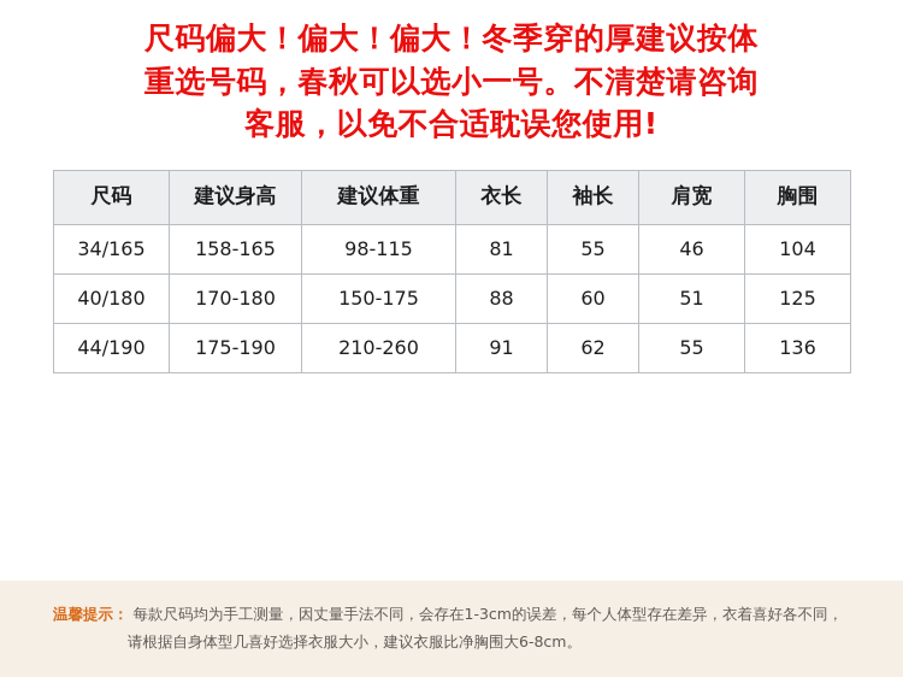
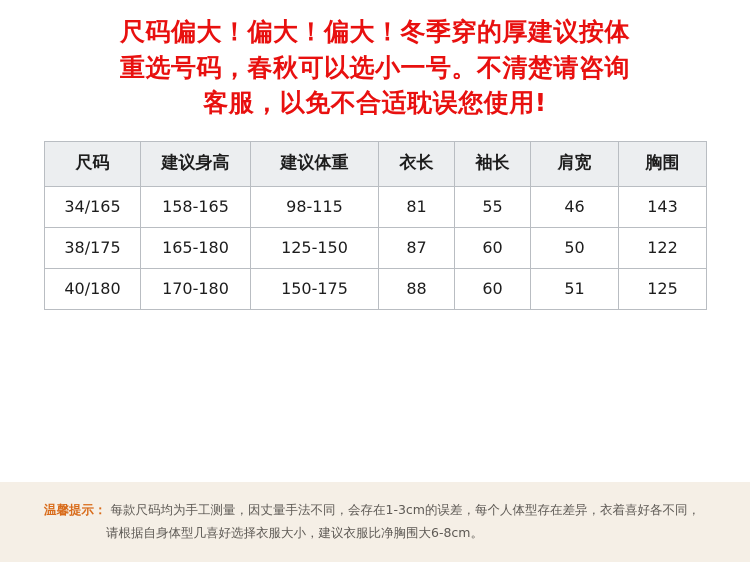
  尺码偏大！偏大！偏大！冬季穿的厚建议按体
  重选号码，春秋可以选小一号。不清楚请咨询
  客服，以免不合适耽误您使用!
  尺码	建议身高	建议体重	衣长	袖长	肩宽	胸围
- 34/165	158-165	98-115	81	55	46	104
+ 34/165	158-165	98-115	81	55	46	143
+ 38/175	165-180	125-150	87	60	50	122
  40/180	170-180	150-175	88	60	51	125
- 44/190	175-190	210-260	91	62	55	136
  温馨提示： 每款尺码均为手工测量，因丈量手法不同，会存在1-3cm的误差，每个人体型存在差异，衣着喜好各不同，
  请根据自身体型几喜好选择衣服大小，建议衣服比净胸围大6-8cm。
